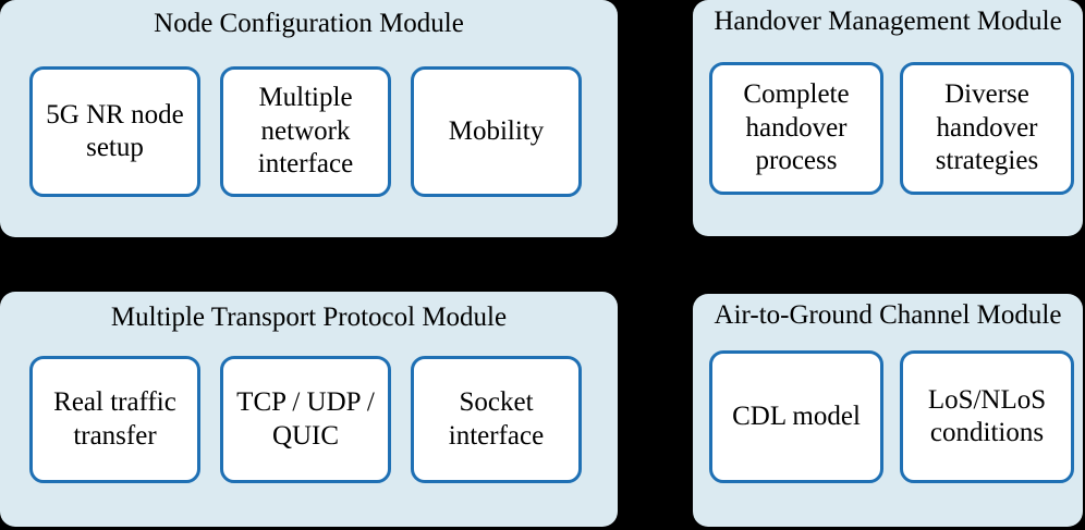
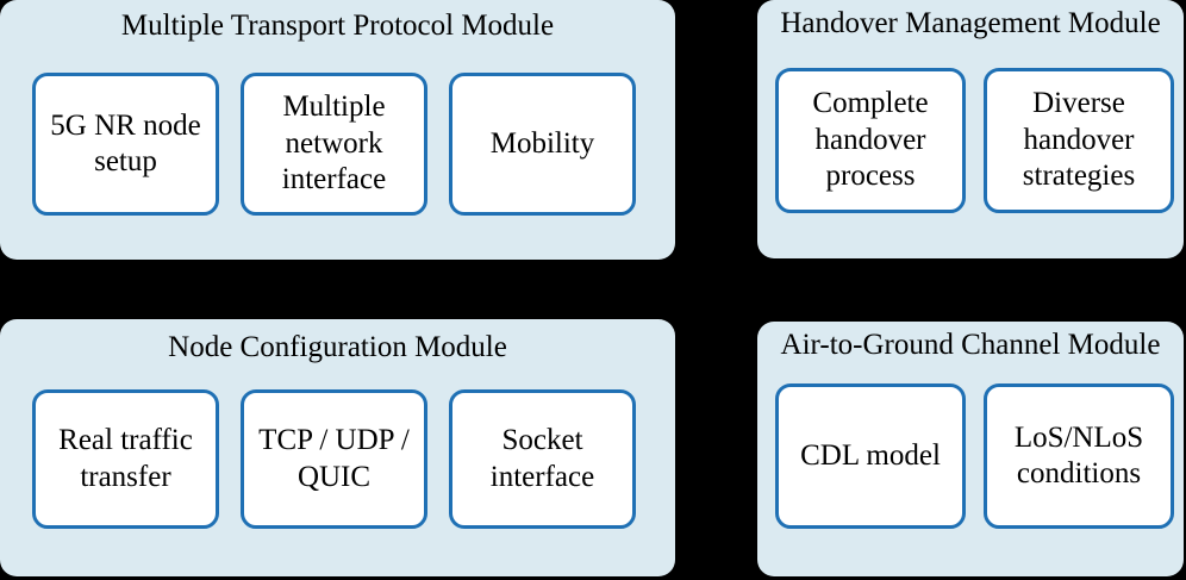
- Node Configuration Module
+ Multiple Transport Protocol Module
  5G NR node
  setup
  Multiple
  network
  interface
  Mobility
  Handover Management Module
  Complete
  handover
  process
  Diverse
  handover
  strategies
- Multiple Transport Protocol Module
+ Node Configuration Module
  Real traffic
  transfer
  TCP / UDP /
  QUIC
  Socket
  interface
  Air-to-Ground Channel Module
  CDL model
  LoS/NLoS
  conditions
